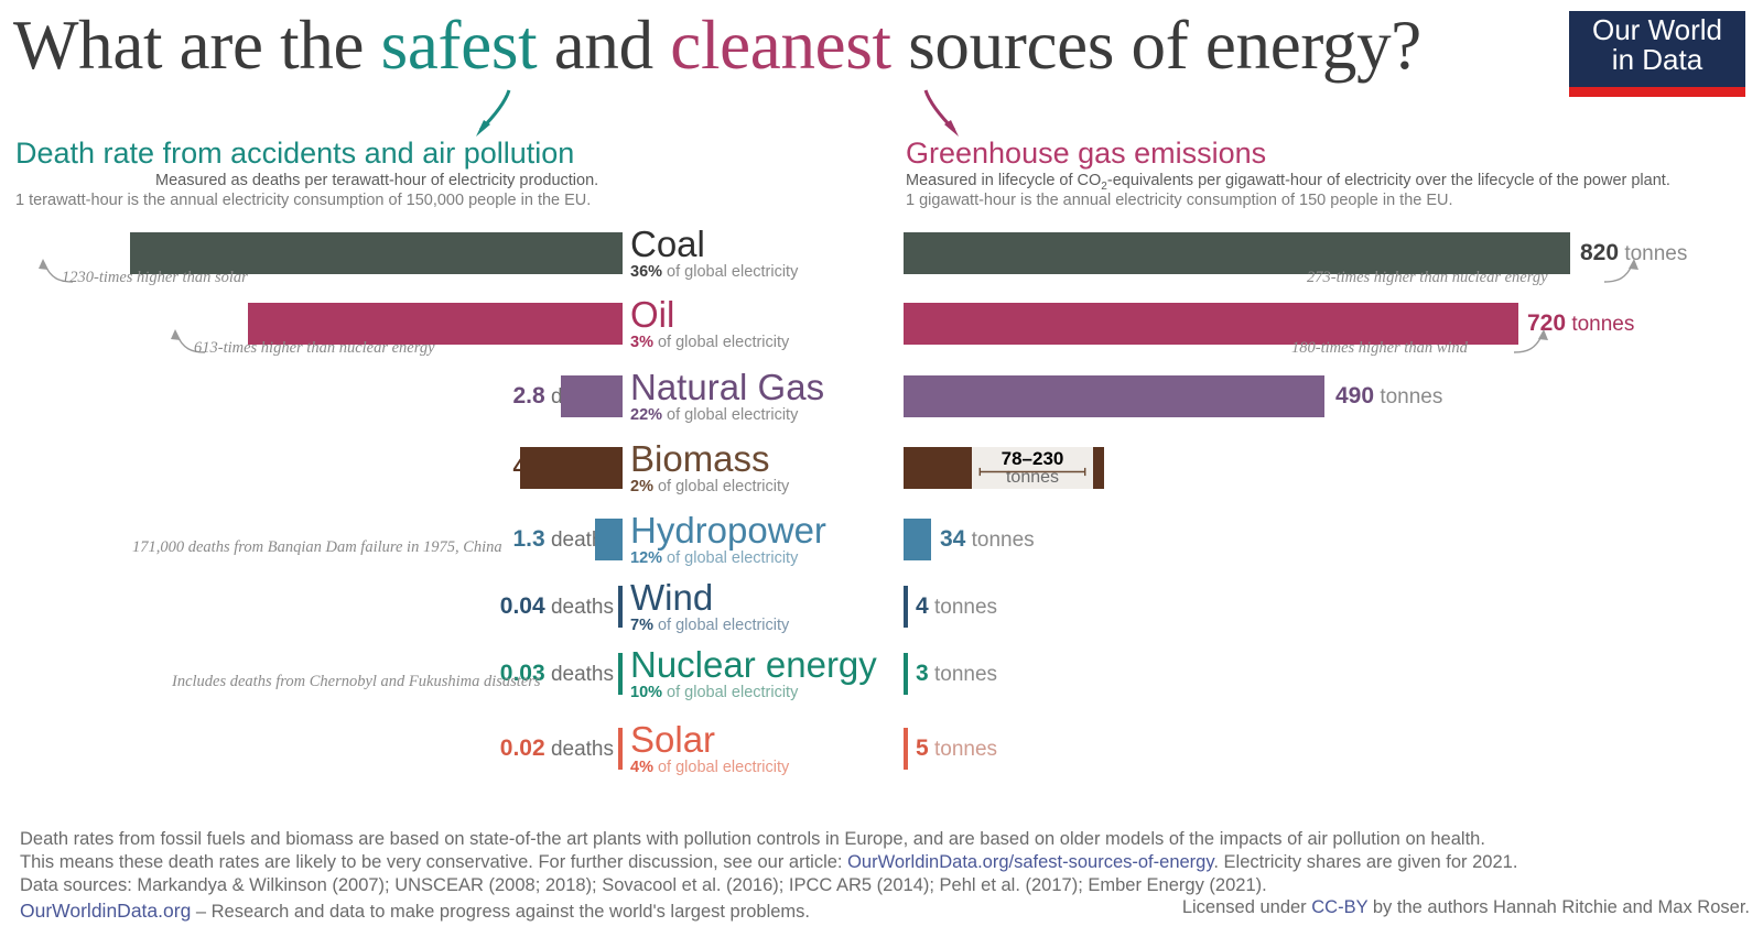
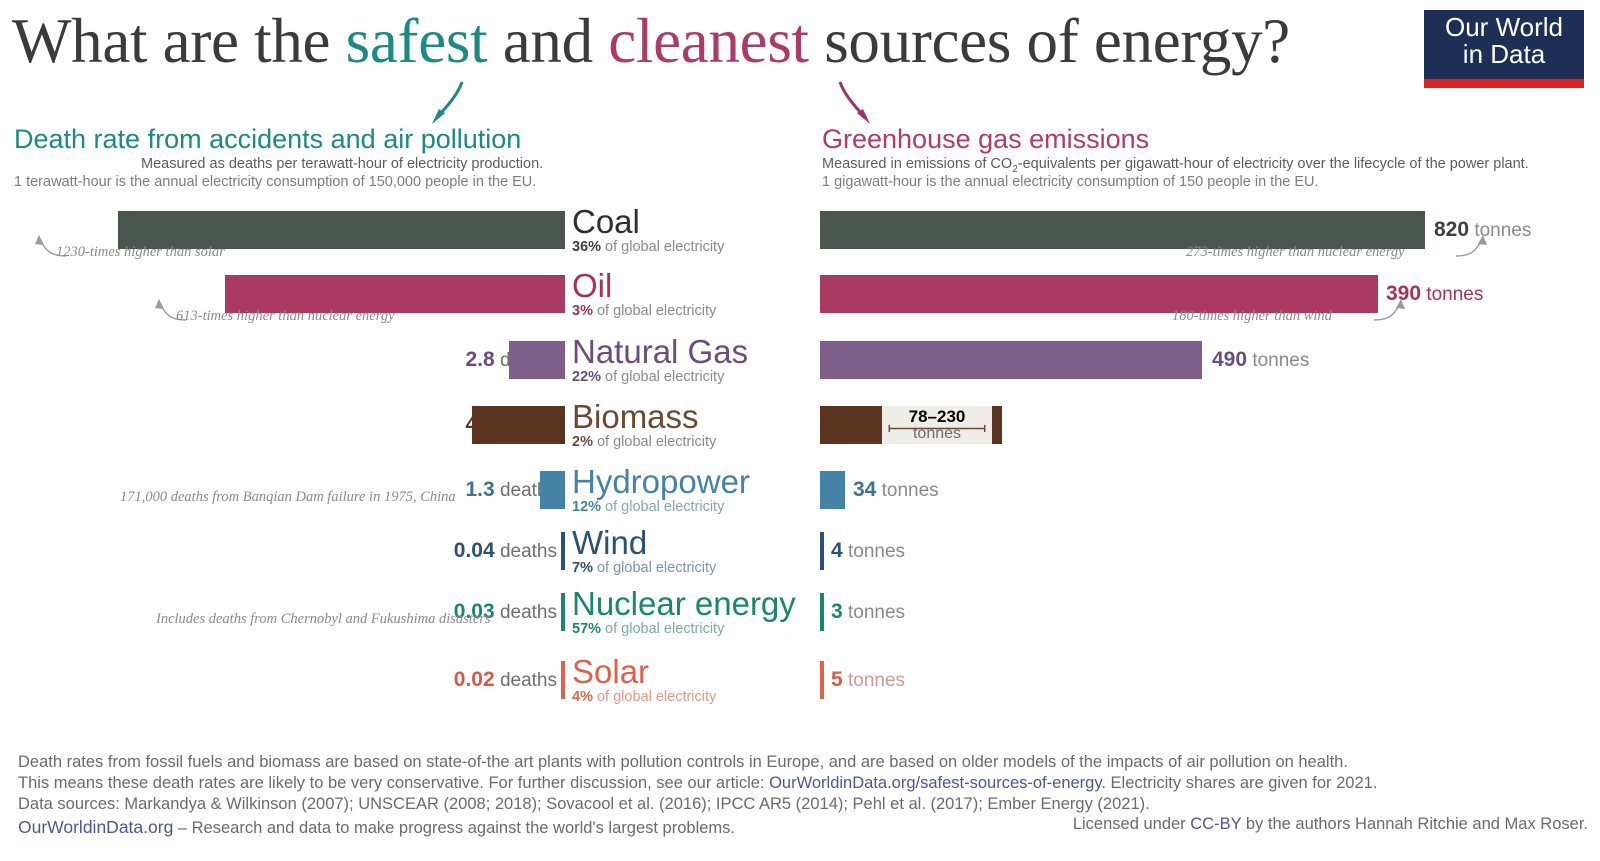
  What are the safest and cleanest sources of energy?
  Our World
  in Data
  Death rate from accidents and air pollution
  Measured as deaths per terawatt-hour of electricity production.
  1 terawatt-hour is the annual electricity consumption of 150,000 people in the EU.
  Greenhouse gas emissions
- Measured in lifecycle of CO2-equivalents per gigawatt-hour of electricity over the lifecycle of the power plant.
+ Measured in emissions of CO2-equivalents per gigawatt-hour of electricity over the lifecycle of the power plant.
  1 gigawatt-hour is the annual electricity consumption of 150 people in the EU.
  Coal
  36% of global electricity
  820 tonnes
  1230-times higher than solar
  273-times higher than nuclear energy
  Oil
  3% of global electricity
- 720 tonnes
+ 390 tonnes
  613-times higher than nuclear energy
  180-times higher than wind
  Natural Gas
  22% of global electricity
  490 tonnes
  Biomass
  2% of global electricity
  78–230
  tonnes
  1.3 deat
  Hydropower
  12% of global electricity
  34 tonnes
  171,000 deaths from Banqian Dam failure in 1975, China
  0.04 deaths
  Wind
  7% of global electricity
  4 tonnes
  0.03 deaths
  Nuclear energy
- 10% of global electricity
+ 57% of global electricity
  3 tonnes
  Includes deaths from Chernobyl and Fukushima disasters
  0.02 deaths
  Solar
  4% of global electricity
  5 tonnes
  Death rates from fossil fuels and biomass are based on state-of-the art plants with pollution controls in Europe, and are based on older models of the impacts of air pollution on health.
  This means these death rates are likely to be very conservative. For further discussion, see our article: OurWorldinData.org/safest-sources-of-energy. Electricity shares are given for 2021.
  Data sources: Markandya & Wilkinson (2007); UNSCEAR (2008; 2018); Sovacool et al. (2016); IPCC AR5 (2014); Pehl et al. (2017); Ember Energy (2021).
  OurWorldinData.org – Research and data to make progress against the world's largest problems.
  Licensed under CC-BY by the authors Hannah Ritchie and Max Roser.
